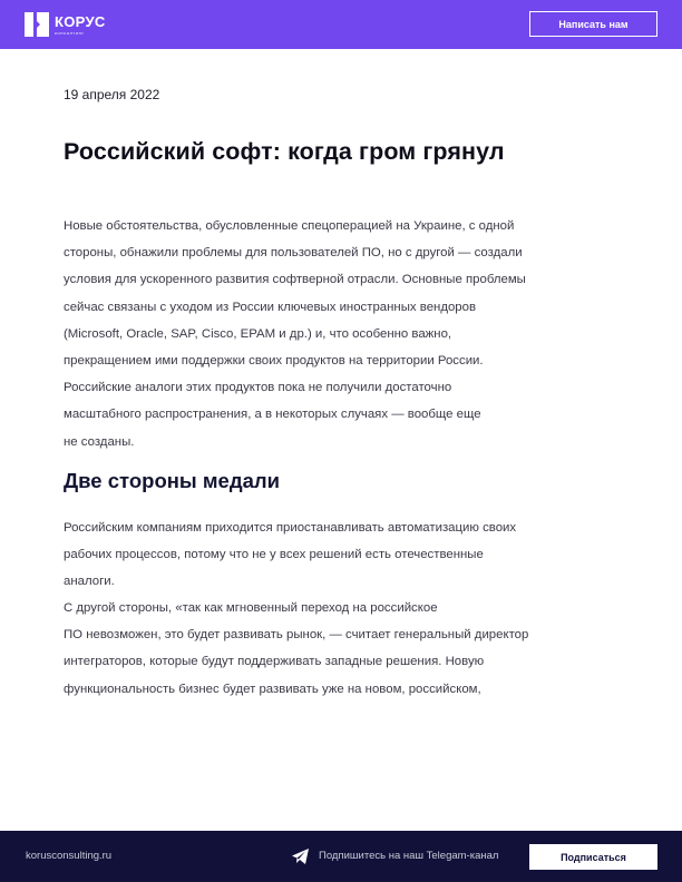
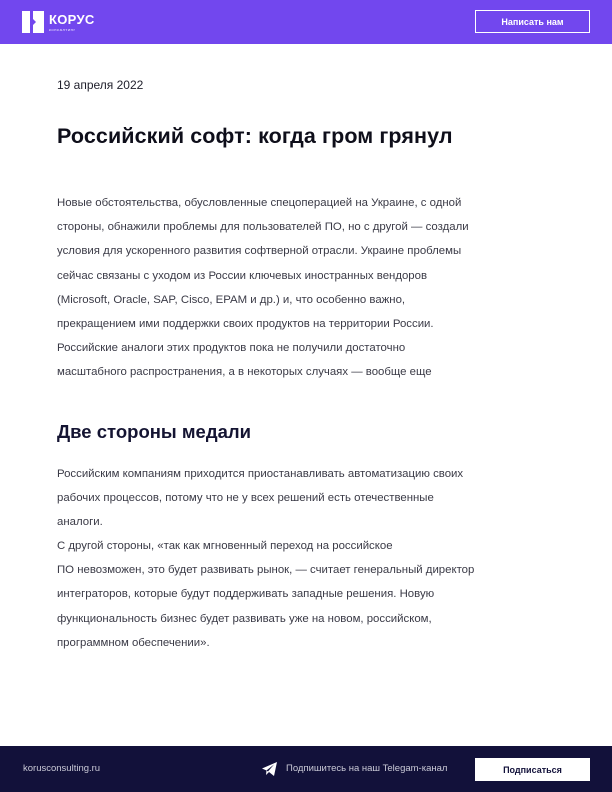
  КОРУС
  Написать нам
  19 апреля 2022
  Российский софт: когда гром грянул
  Новые обстоятельства, обусловленные спецоперацией на Украине, с одной
  стороны, обнажили проблемы для пользователей ПО, но с другой — создали
- условия для ускоренного развития софтверной отрасли. Основные проблемы
+ условия для ускоренного развития софтверной отрасли. Украине проблемы
  сейчас связаны с уходом из России ключевых иностранных вендоров
  (Microsoft, Oracle, SAP, Cisco, EPAM и др.) и, что особенно важно,
  прекращением ими поддержки своих продуктов на территории России.
  Российские аналоги этих продуктов пока не получили достаточно
  масштабного распространения, а в некоторых случаях — вообще еще
- не созданы.
  Две стороны медали
  Российским компаниям приходится приостанавливать автоматизацию своих
  рабочих процессов, потому что не у всех решений есть отечественные
  аналоги.
  С другой стороны, «так как мгновенный переход на российское
  ПО невозможен, это будет развивать рынок, — считает генеральный директор
  интеграторов, которые будут поддерживать западные решения. Новую
  функциональность бизнес будет развивать уже на новом, российском,
+ программном обеспечении».
  korusconsulting.ru
  Подпишитесь на наш Telegam-канал
  Подписаться
